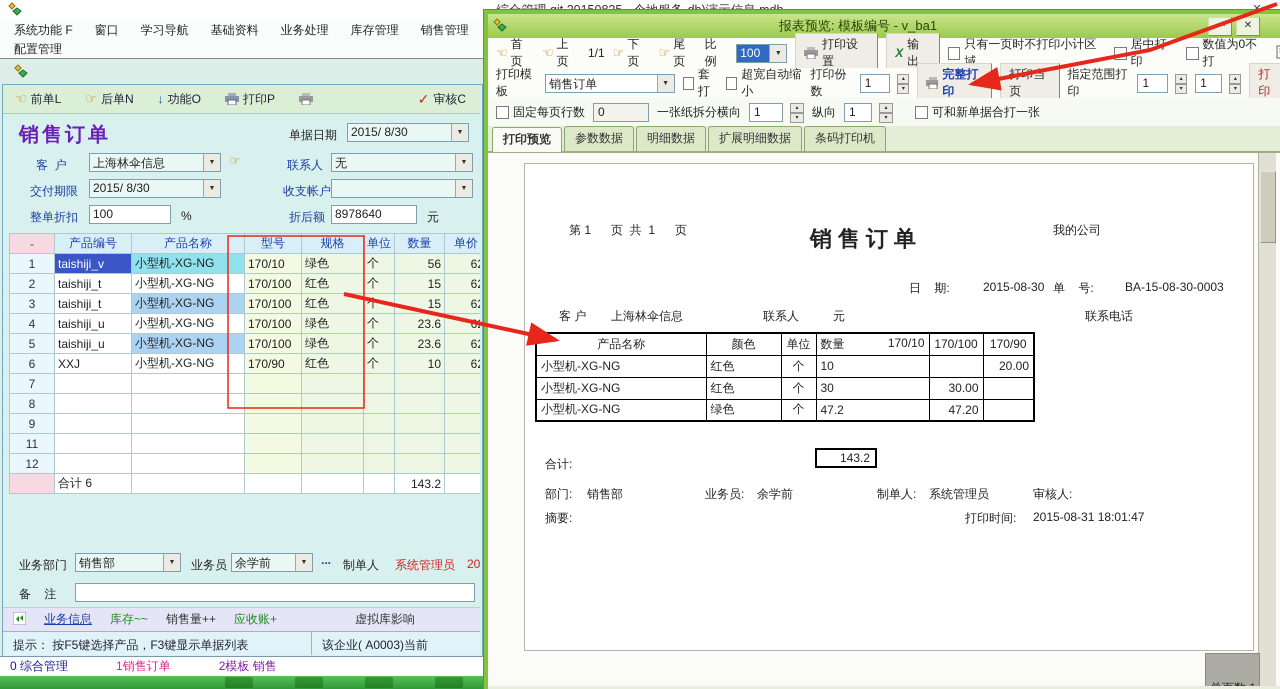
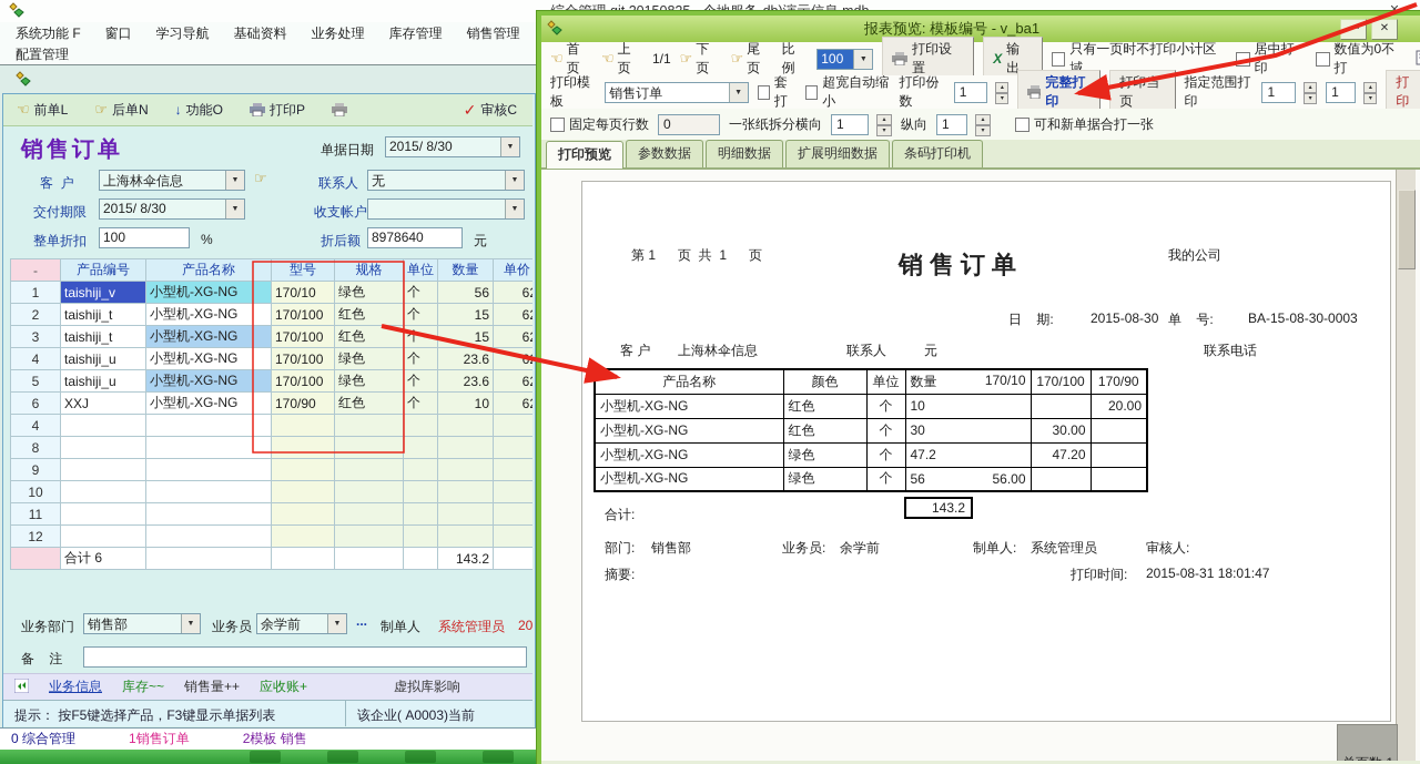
  ✕
  系统功能 F
  窗口
  学习导航
  基础资料
  业务处理
  库存管理
  销售管理
  配置管理
  ☜
  前单L
  ☞
  后单N
  ↓
  功能O
  打印P
  ✓
  审核C
  销售订单
  单据日期
  2015/ 8/30
  客 户
  上海林伞信息
  ☞
  联系人
  无
  交付期限
  2015/ 8/30
  收支帐户
  整单折扣
  100
  %
  折后额
  8978640
  元
  -	产品编号	产品名称	型号	规格	单位	数量	单价
  1	taishiji_v	小型机-XG-NG	170/10	绿色	个	56	6
  2	taishiji_t	小型机-XG-NG	170/100	红色	个	15	6
  3	taishiji_t	小型机-XG-NG	170/100	红色	个	15	6
  4	taishiji_u	小型机-XG-NG	170/100	绿色	个	23.6
  5	taishiji_u	小型机-XG-NG	170/100	绿色	个	23.6	6
  6	XXJ	小型机-XG-NG	170/90	红色	个	10	6
- 7
+ 4
  8
  9
+ 10
  11
  12
  	合计 6					143.2
  业务部门
  销售部
  业务员
  余学前
  ...
  制单人
  系统管理员
  20
  备 注
  业务信息
  库存~~
  销售量++
  应收账+
  虚拟库影响
  提示： 按F5键选择产品，F3键显示单据列表
  该企业( A0003)当前
  0 综合管理
  1销售订单
  2模板 销售
  报表预览: 模板编号 - v_ba1
  ✕
  ☜
  首页
  ☜
  上页
  1/1
  ☞
  下页
  ☞
  尾页
  比例
  100
  打印设置
  X
  输出
  只有一页时不打印小计区域
  居中打印
  数值为0不打
  打印模板
  销售订单
  套打
  超宽自动缩小
  打印份数
  1
  完整打印
  指定范围打印
  1
  1
  打印
  固定每页行数
  0
  一张纸拆分横向
  1
  纵向
  1
  可和新单据合打一张
  打印预览
  参数数据
  明细数据
  扩展明细数据
  条码打印机
  第 1 页 共 1 页
  销售订单
  我的公司
  日 期:
  2015-08-30
  单 号:
  BA-15-08-30-0003
  客 户
  上海林伞信息
  联系人
  元
  联系电话
  产品名称	颜色	单位	数量 170/10	170/100	170/90
  小型机-XG-NG	红色	个	10		20.00
  小型机-XG-NG	红色	个	30	30.00
  小型机-XG-NG	绿色	个	47.2	47.20
+ 小型机-XG-NG	绿色	个	56 56.00
  合计:
  143.2
  部门:
  销售部
  业务员:
  余学前
  制单人:
  系统管理员
  审核人:
  摘要:
  打印时间:
  2015-08-31 18:01:47
